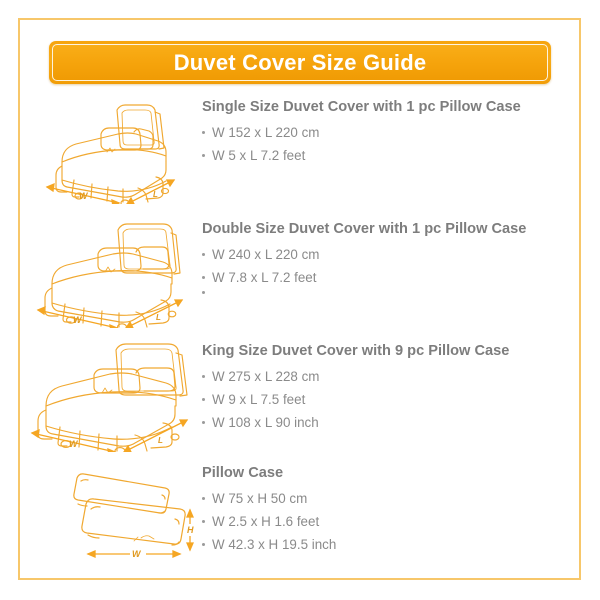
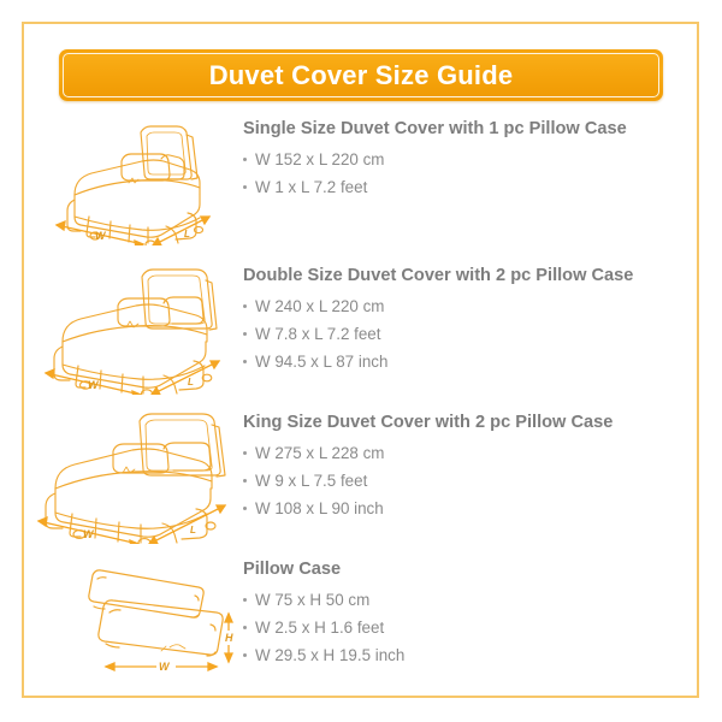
  Duvet Cover Size Guide
  W
  L
  Single Size Duvet Cover with 1 pc Pillow Case
  W 152 x L 220 cm
- W 5 x L 7.2 feet
+ W 1 x L 7.2 feet
  W
  L
- Double Size Duvet Cover with 1 pc Pillow Case
+ Double Size Duvet Cover with 2 pc Pillow Case
  W 240 x L 220 cm
  W 7.8 x L 7.2 feet
+ W 94.5 x L 87 inch
  W
  L
- King Size Duvet Cover with 9 pc Pillow Case
+ King Size Duvet Cover with 2 pc Pillow Case
  W 275 x L 228 cm
  W 9 x L 7.5 feet
  W 108 x L 90 inch
  W
  H
  Pillow Case
  W 75 x H 50 cm
  W 2.5 x H 1.6 feet
- W 42.3 x H 19.5 inch
+ W 29.5 x H 19.5 inch
